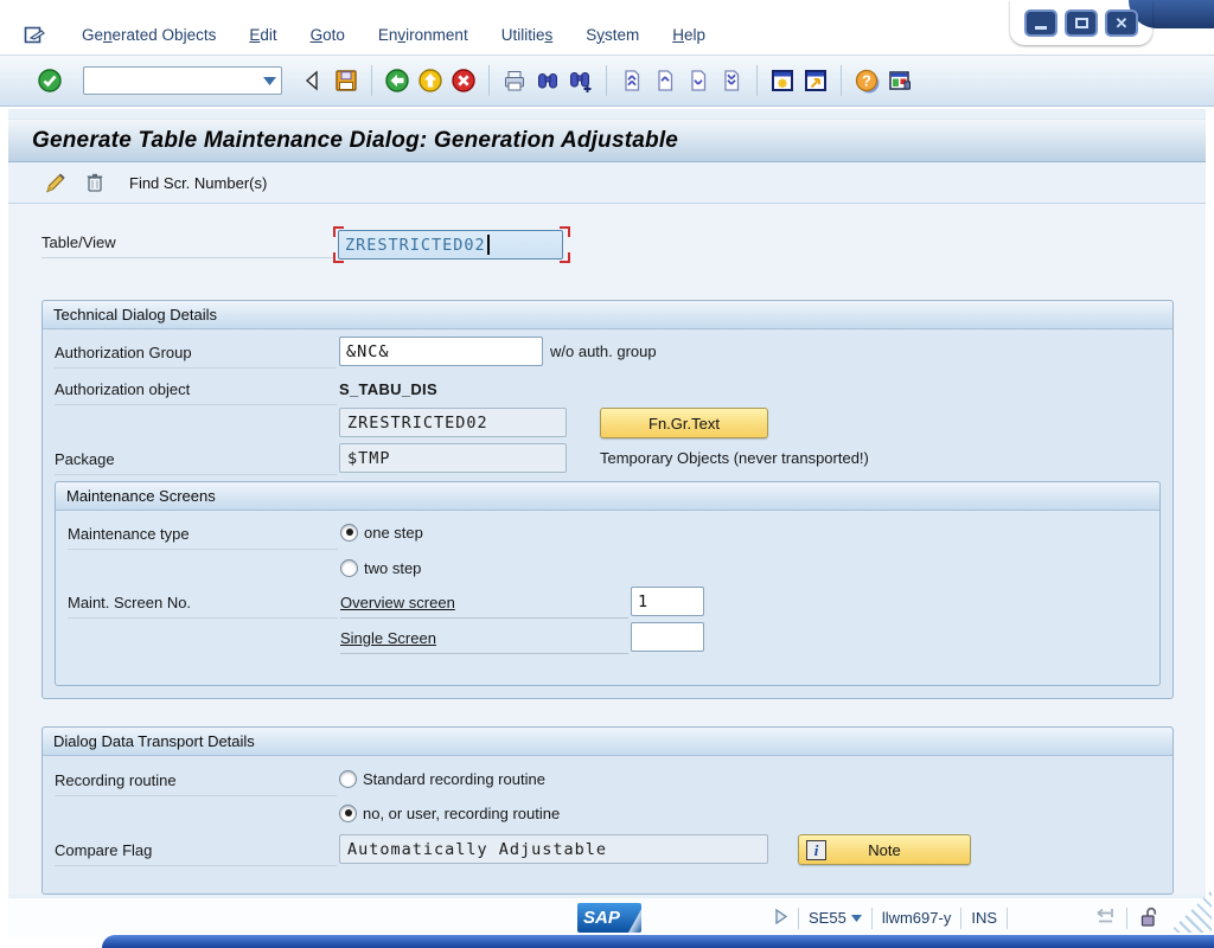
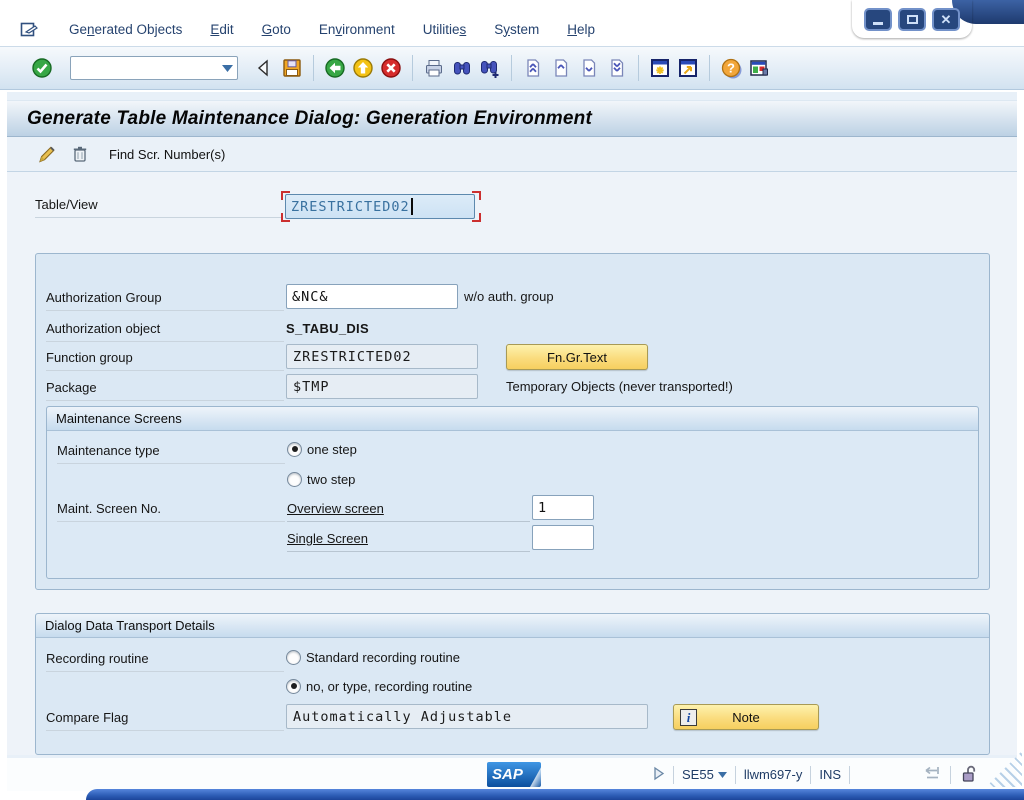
  ✕
  Generated Objects
  Edit
  Goto
  Environment
  Utilities
  System
  Help
  ?
- Generate Table Maintenance Dialog: Generation Adjustable
+ Generate Table Maintenance Dialog: Generation Environment
  Find Scr. Number(s)
  Table/View
  ZRESTRICTED02
- Technical Dialog Details
  Authorization Group
  &NC&
  w/o auth. group
  Authorization object
  S_TABU_DIS
+ Function group
  ZRESTRICTED02
  Fn.Gr.Text
  Package
  $TMP
  Temporary Objects (never transported!)
  Maintenance Screens
  Maintenance type
  one step
  two step
  Maint. Screen No.
  Overview screen
  1
  Single Screen
  Dialog Data Transport Details
  Recording routine
  Standard recording routine
- no, or user, recording routine
+ no, or type, recording routine
  Compare Flag
  Automatically Adjustable
  i
  Note
  SAP
  SE55
  llwm697-y
  INS
